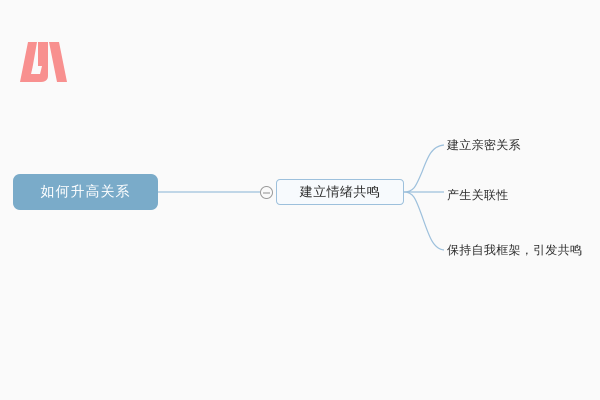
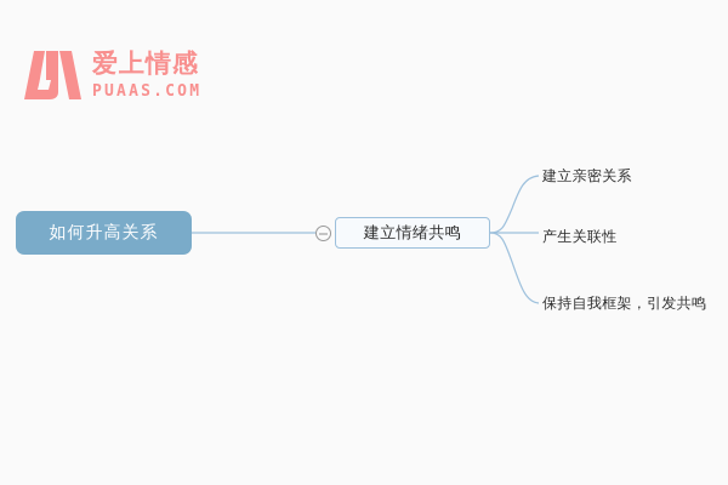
+ 爱上情感
+ PUAAS.COM
  如何升高关系
  建立情绪共鸣
  建立亲密关系
  产生关联性
  保持自我框架，引发共鸣
